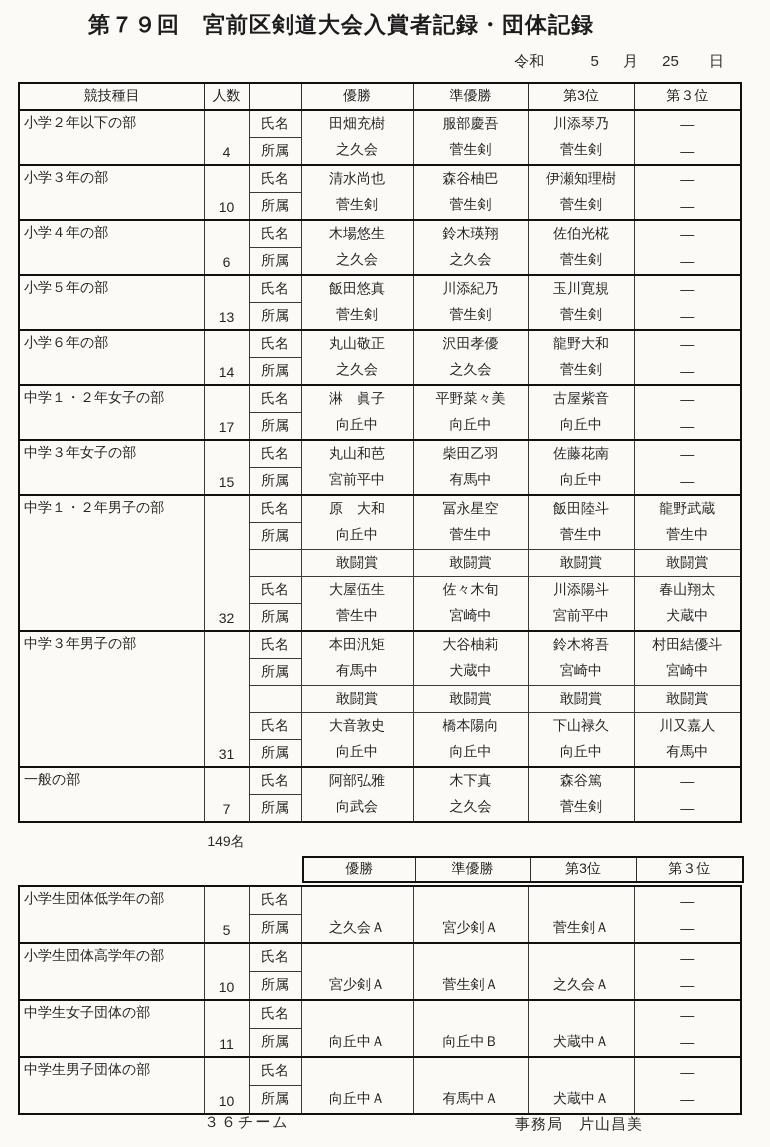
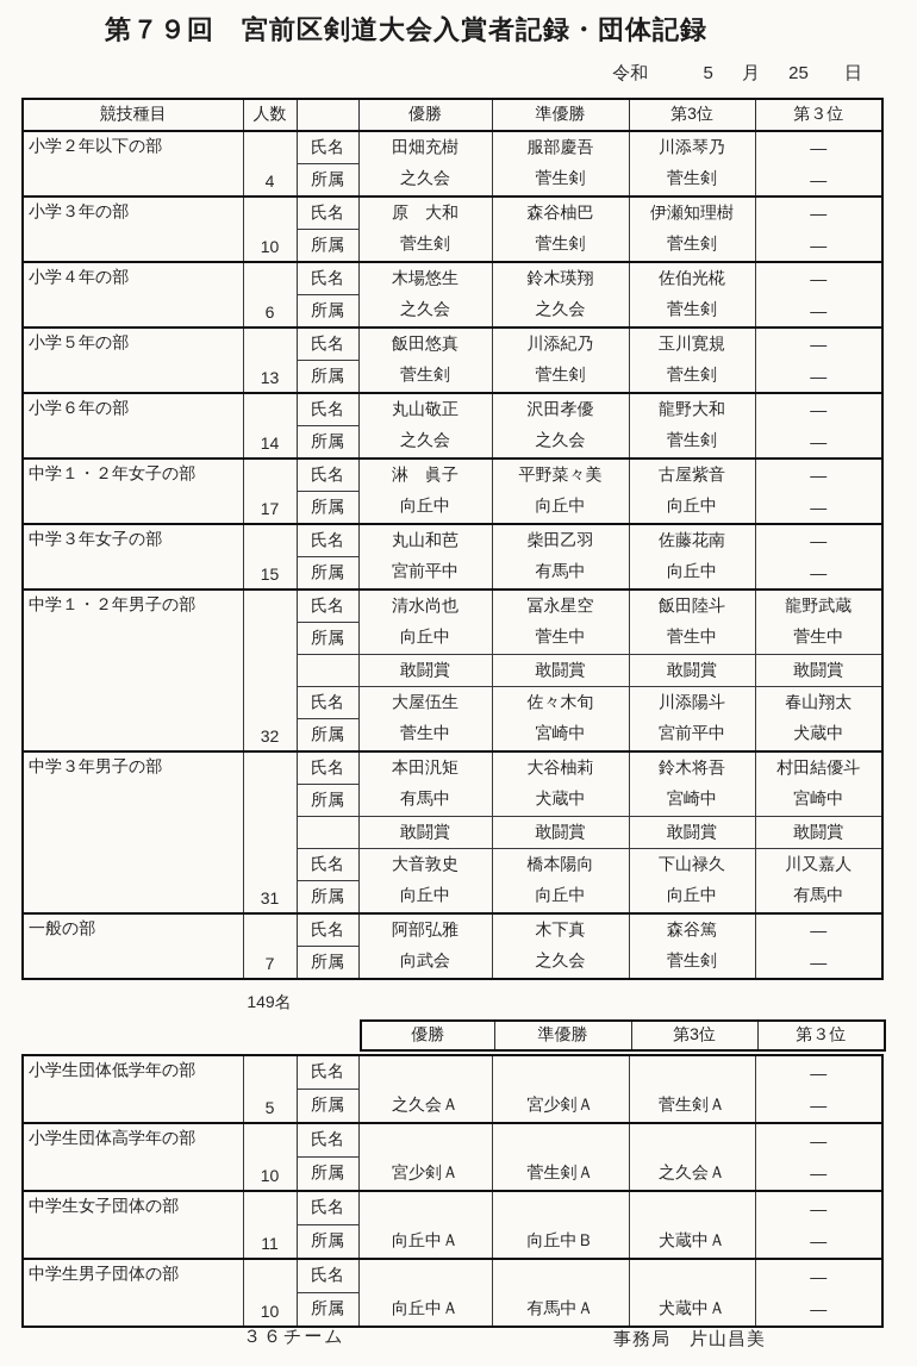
  第７９回 宮前区剣道大会入賞者記録・団体記録
  令和 5 月 25 日
  競技種目	人数		優勝	準優勝	第3位	第３位
  小学２年以下の部	4	氏名	田畑充樹	服部慶吾	川添琴乃	―
  所属	之久会	菅生剣	菅生剣	―
- 小学３年の部	10	氏名	清水尚也	森谷柚巴	伊瀬知理樹	―
+ 小学３年の部	10	氏名	原 大和	森谷柚巴	伊瀬知理樹	―
  所属	菅生剣	菅生剣	菅生剣	―
  小学４年の部	6	氏名	木場悠生	鈴木瑛翔	佐伯光椛	―
  所属	之久会	之久会	菅生剣	―
  小学５年の部	13	氏名	飯田悠真	川添紀乃	玉川寛規	―
  所属	菅生剣	菅生剣	菅生剣	―
  小学６年の部	14	氏名	丸山敬正	沢田孝優	龍野大和	―
  所属	之久会	之久会	菅生剣	―
  中学１・２年女子の部	17	氏名	淋 眞子	平野菜々美	古屋紫音	―
  所属	向丘中	向丘中	向丘中	―
  中学３年女子の部	15	氏名	丸山和芭	柴田乙羽	佐藤花南	―
  所属	宮前平中	有馬中	向丘中	―
- 中学１・２年男子の部	32	氏名	原 大和	冨永星空	飯田陸斗	龍野武蔵
+ 中学１・２年男子の部	32	氏名	清水尚也	冨永星空	飯田陸斗	龍野武蔵
  所属	向丘中	菅生中	菅生中	菅生中
  	敢闘賞	敢闘賞	敢闘賞	敢闘賞
  氏名	大屋伍生	佐々木旬	川添陽斗	春山翔太
  所属	菅生中	宮崎中	宮前平中	犬蔵中
  中学３年男子の部	31	氏名	本田汎矩	大谷柚莉	鈴木将吾	村田結優斗
  所属	有馬中	犬蔵中	宮崎中	宮崎中
  	敢闘賞	敢闘賞	敢闘賞	敢闘賞
  氏名	大音敦史	橋本陽向	下山禄久	川又嘉人
  所属	向丘中	向丘中	向丘中	有馬中
  一般の部	7	氏名	阿部弘雅	木下真	森谷篤	―
  所属	向武会	之久会	菅生剣	―
  149名
  優勝	準優勝	第3位	第３位
  小学生団体低学年の部	5	氏名				―
  所属	之久会Ａ	宮少剣Ａ	菅生剣Ａ	―
  小学生団体高学年の部	10	氏名				―
  所属	宮少剣Ａ	菅生剣Ａ	之久会Ａ	―
  中学生女子団体の部	11	氏名				―
  所属	向丘中Ａ	向丘中Ｂ	犬蔵中Ａ	―
  中学生男子団体の部	10	氏名				―
  所属	向丘中Ａ	有馬中Ａ	犬蔵中Ａ	―
  ３６チーム
  事務局 片山昌美
